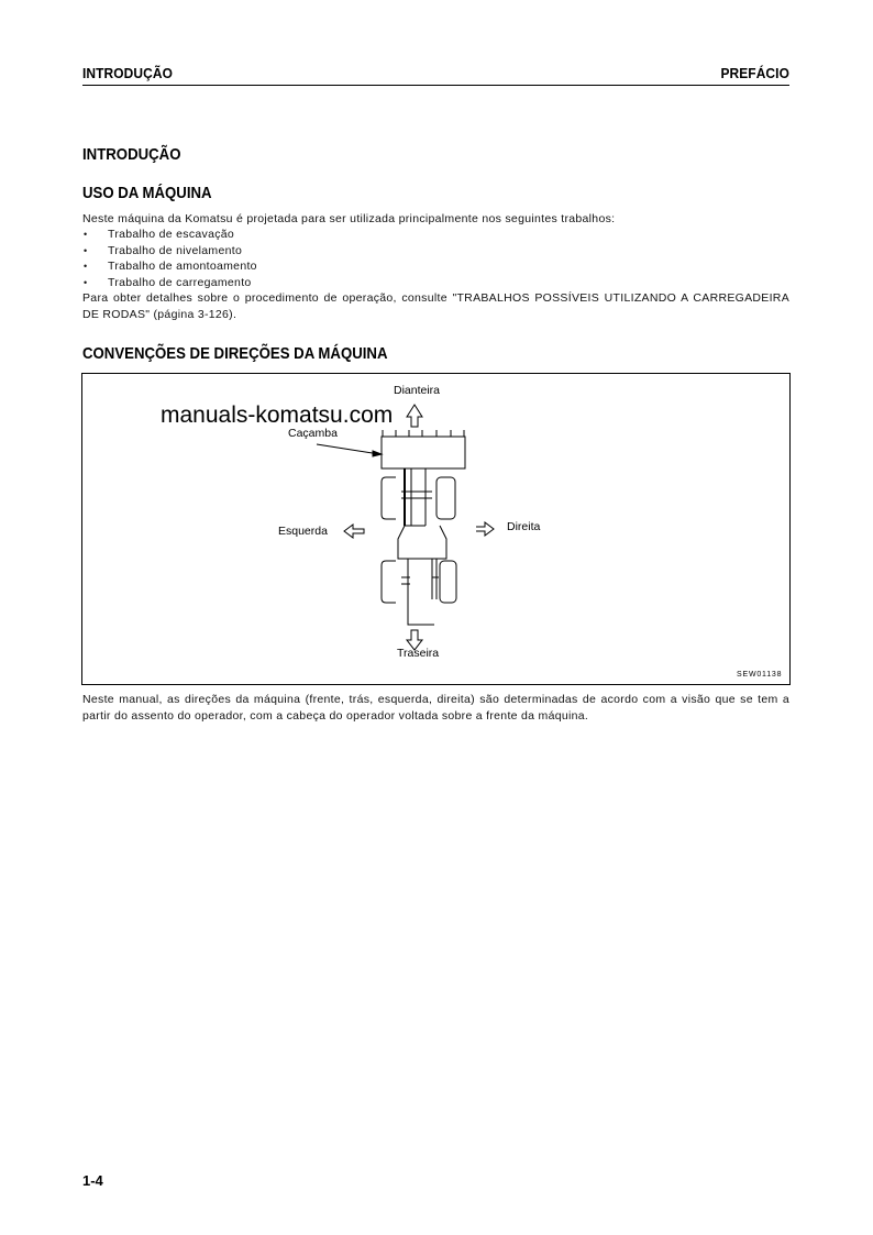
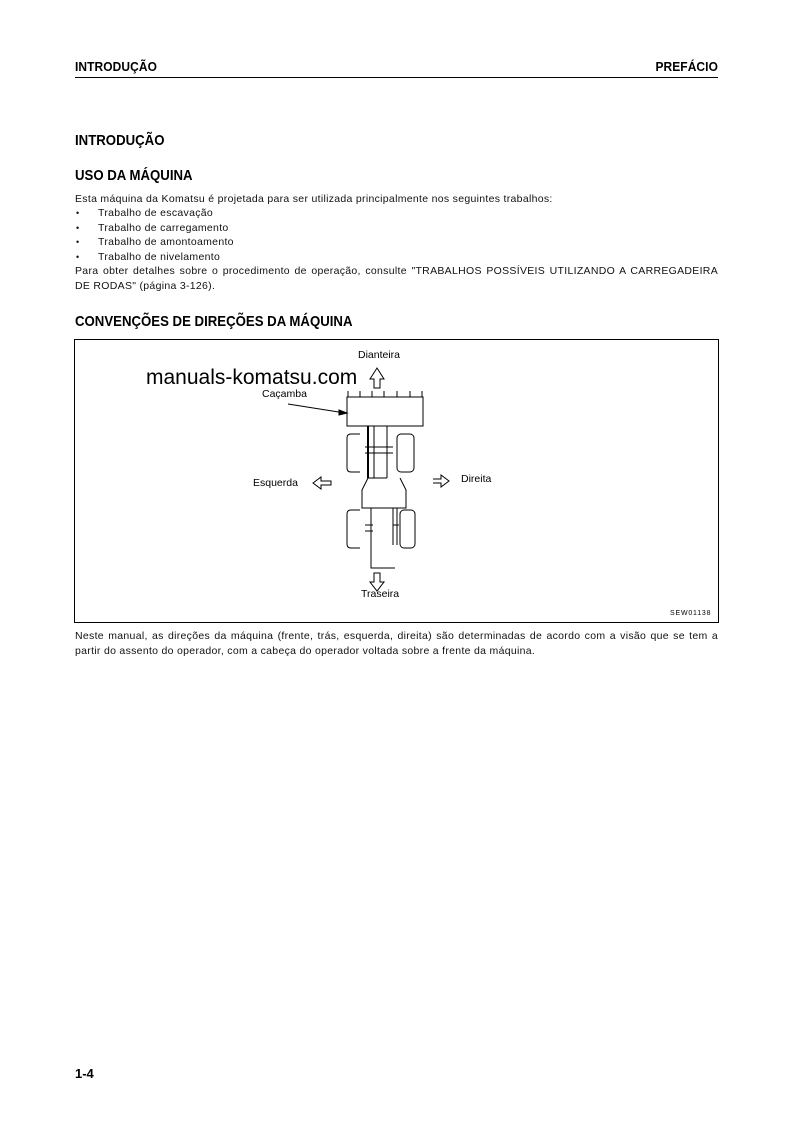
  INTRODUÇÃO
  PREFÁCIO
  INTRODUÇÃO
  USO DA MÁQUINA
- Neste máquina da Komatsu é projetada para ser utilizada principalmente nos seguintes trabalhos:
+ Esta máquina da Komatsu é projetada para ser utilizada principalmente nos seguintes trabalhos:
  Trabalho de escavação
- Trabalho de nivelamento
+ Trabalho de carregamento
  Trabalho de amontoamento
- Trabalho de carregamento
+ Trabalho de nivelamento
  Para obter detalhes sobre o procedimento de operação, consulte "TRABALHOS POSSÍVEIS UTILIZANDO A CARREGADEIRA DE RODAS" (página 3-126).
  CONVENÇÕES DE DIREÇÕES DA MÁQUINA
  Dianteira
  Caçamba
  Esquerda
  Direita
  Traseira
  manuals-komatsu.com
  Neste manual, as direções da máquina (frente, trás, esquerda, direita) são determinadas de acordo com a visão que se tem a partir do assento do operador, com a cabeça do operador voltada sobre a frente da máquina.
  1-4
